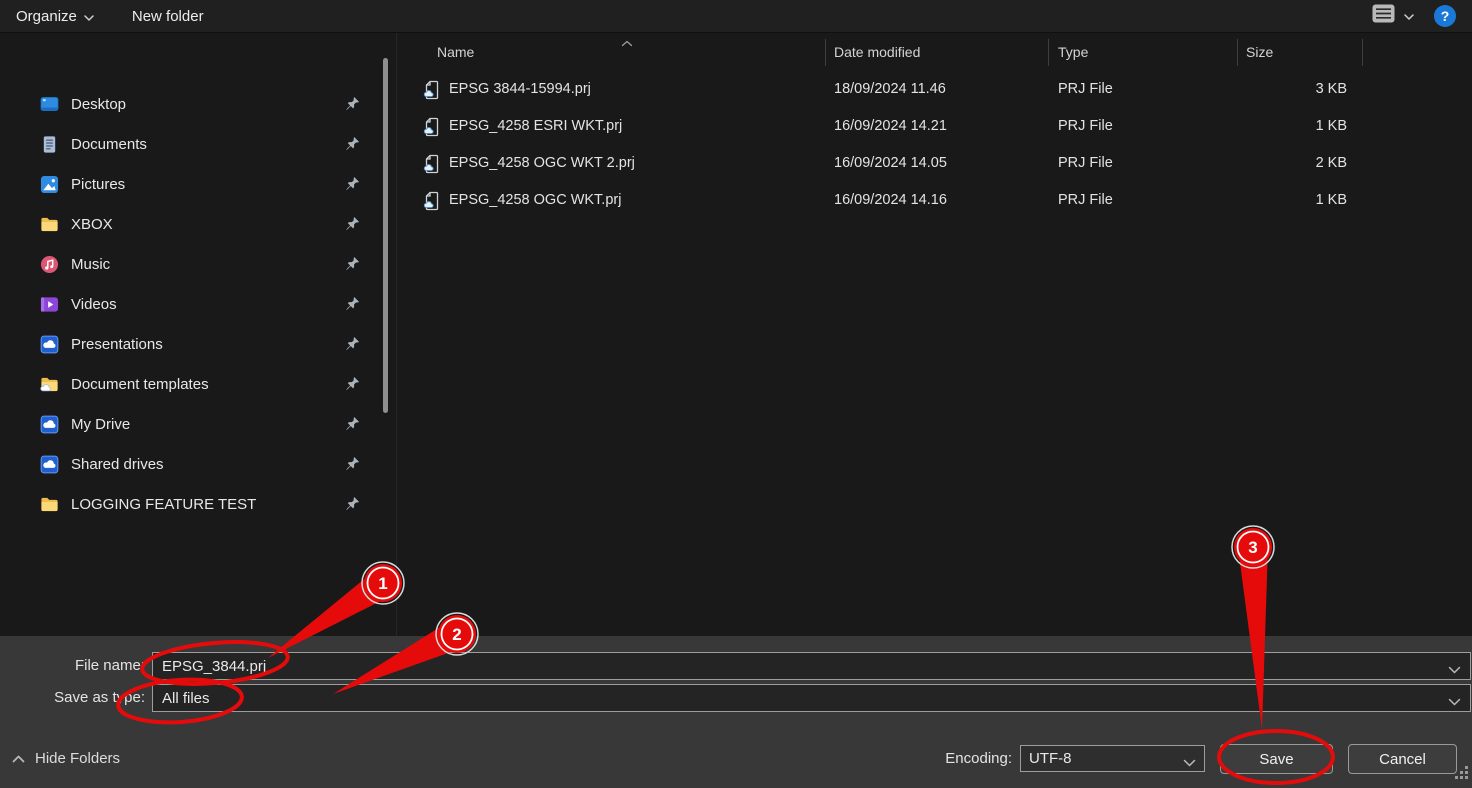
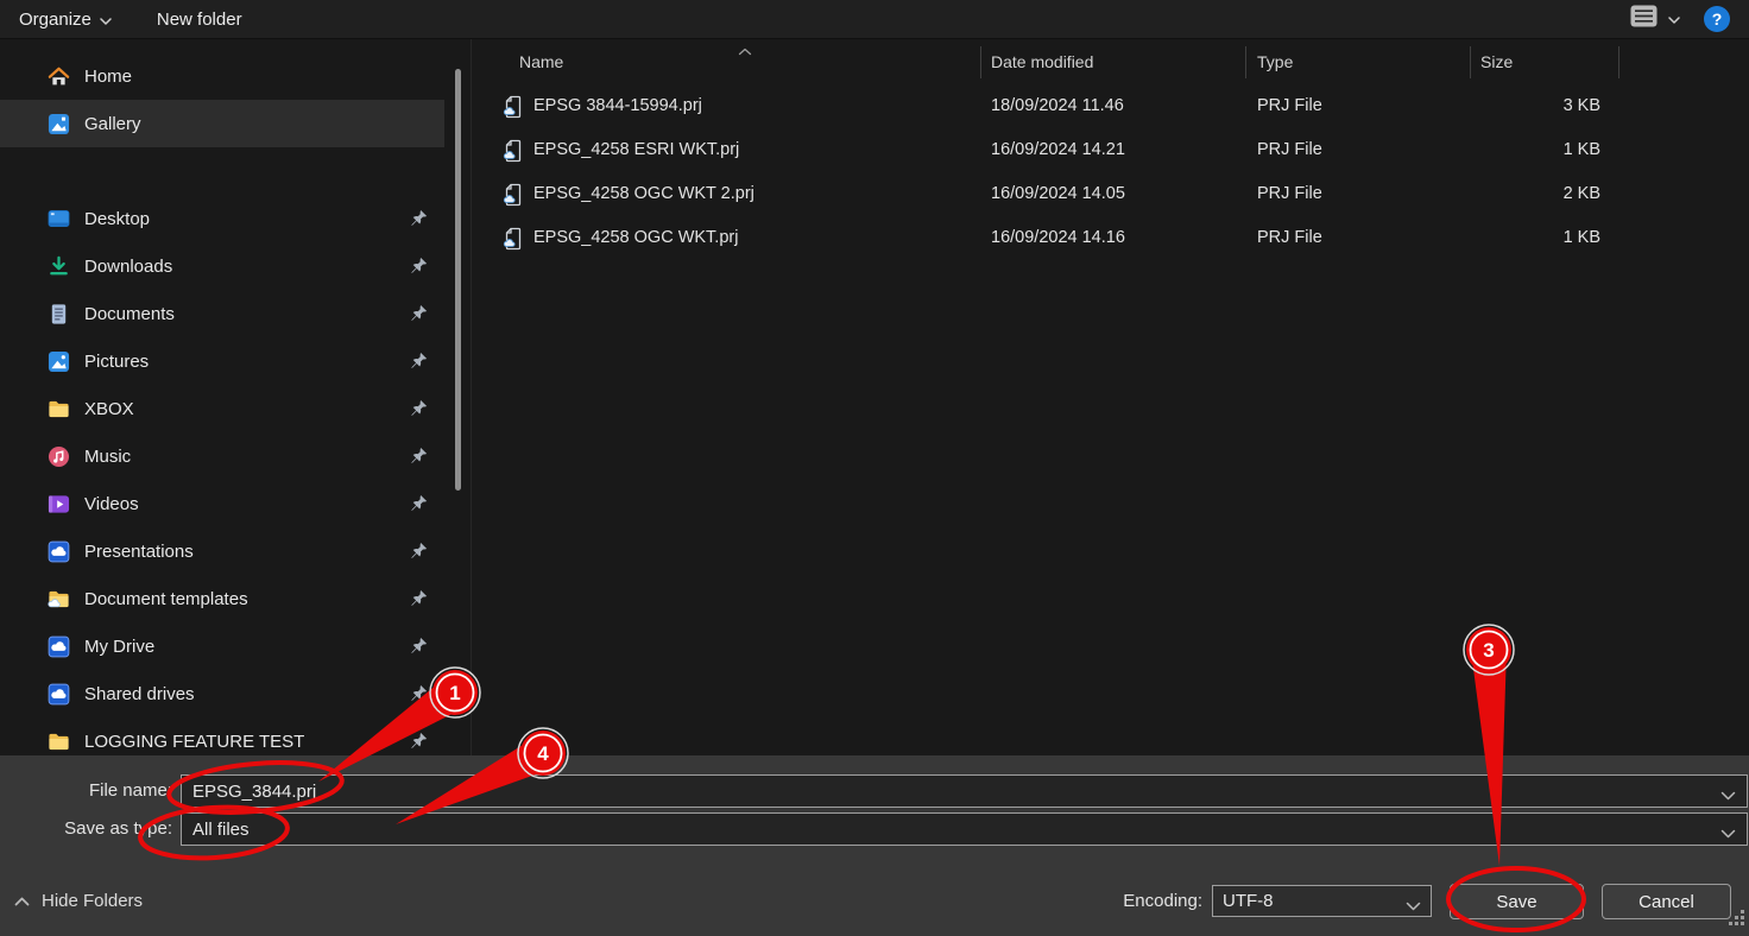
  Organize
  New folder
  ?
+ Home
+ Gallery
  Desktop
+ Downloads
  Documents
  Pictures
  XBOX
  Music
  Videos
  Presentations
  Document templates
  My Drive
  Shared drives
  LOGGING FEATURE TEST
  Name
  Date modified
  Type
  Size
  EPSG 3844-15994.prj
  18/09/2024 11.46
  PRJ File
  3 KB
  EPSG_4258 ESRI WKT.prj
  16/09/2024 14.21
  PRJ File
  1 KB
  EPSG_4258 OGC WKT 2.prj
  16/09/2024 14.05
  PRJ File
  2 KB
  EPSG_4258 OGC WKT.prj
  16/09/2024 14.16
  PRJ File
  1 KB
  File name
  EPSG_3844.prj
  Save as tpe:
  All files
  Hide Folders
  Encoding:
  UTF-8
  Save
  Cancel
  1
- 2
+ 4
  3
